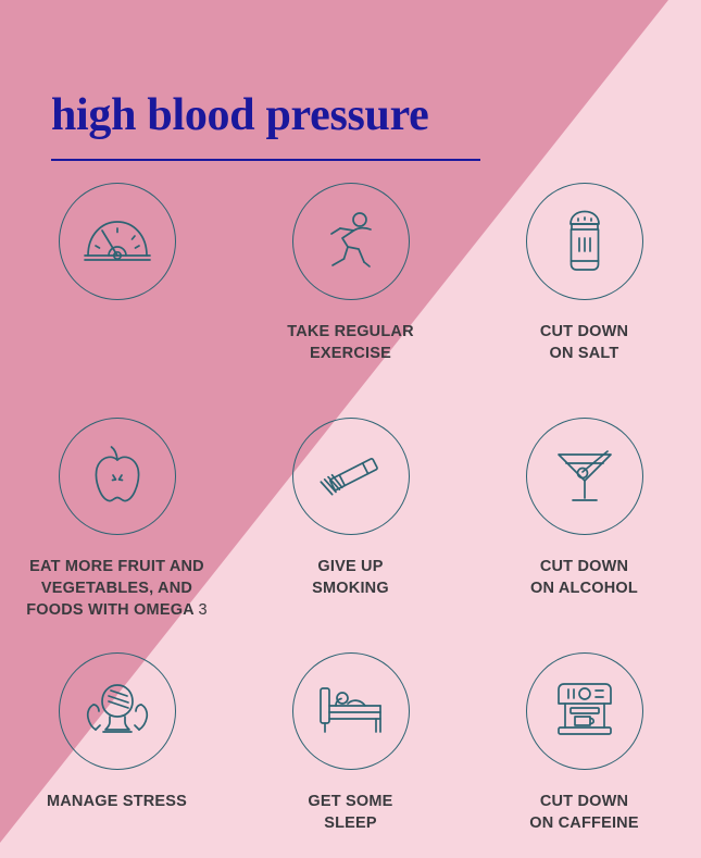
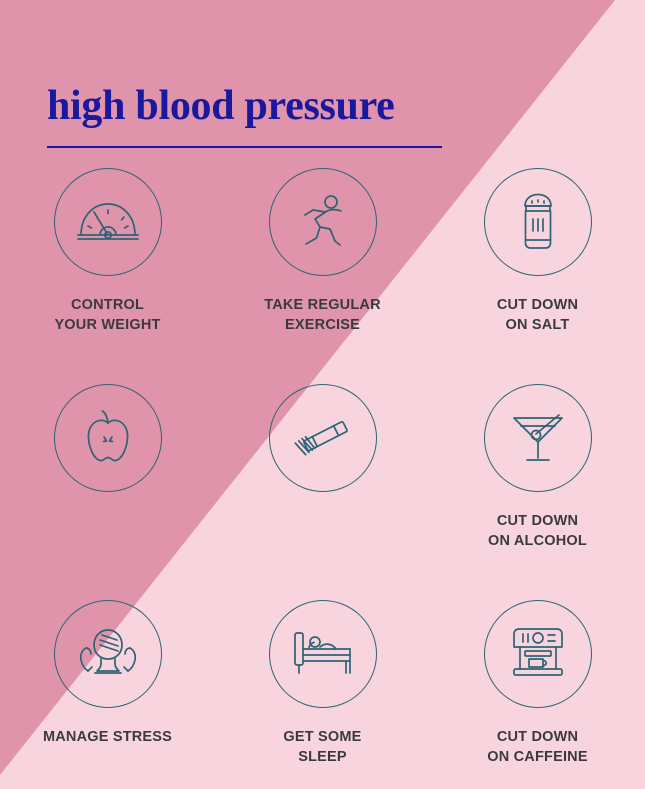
  high blood pressure
+ CONTROL
+ YOUR WEIGHT
  TAKE REGULAR
  EXERCISE
  CUT DOWN
  ON SALT
- EAT MORE FRUIT AND
- VEGETABLES, AND
- FOODS WITH OMEGA 3
- GIVE UP
- SMOKING
  CUT DOWN
  ON ALCOHOL
  MANAGE STRESS
  GET SOME
  SLEEP
  CUT DOWN
  ON CAFFEINE
